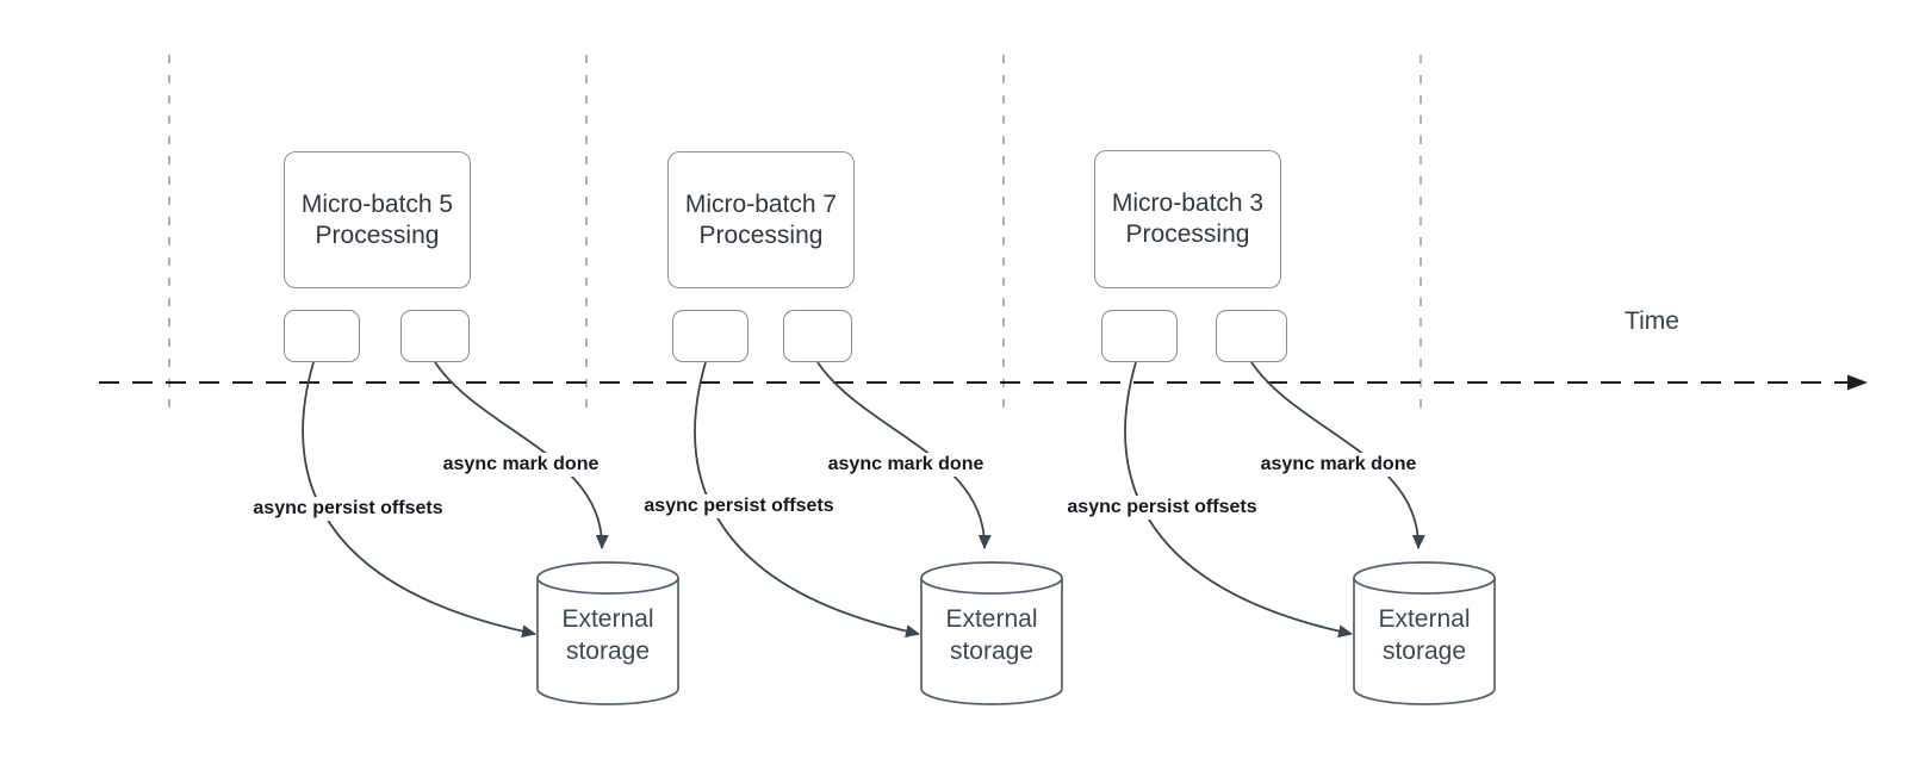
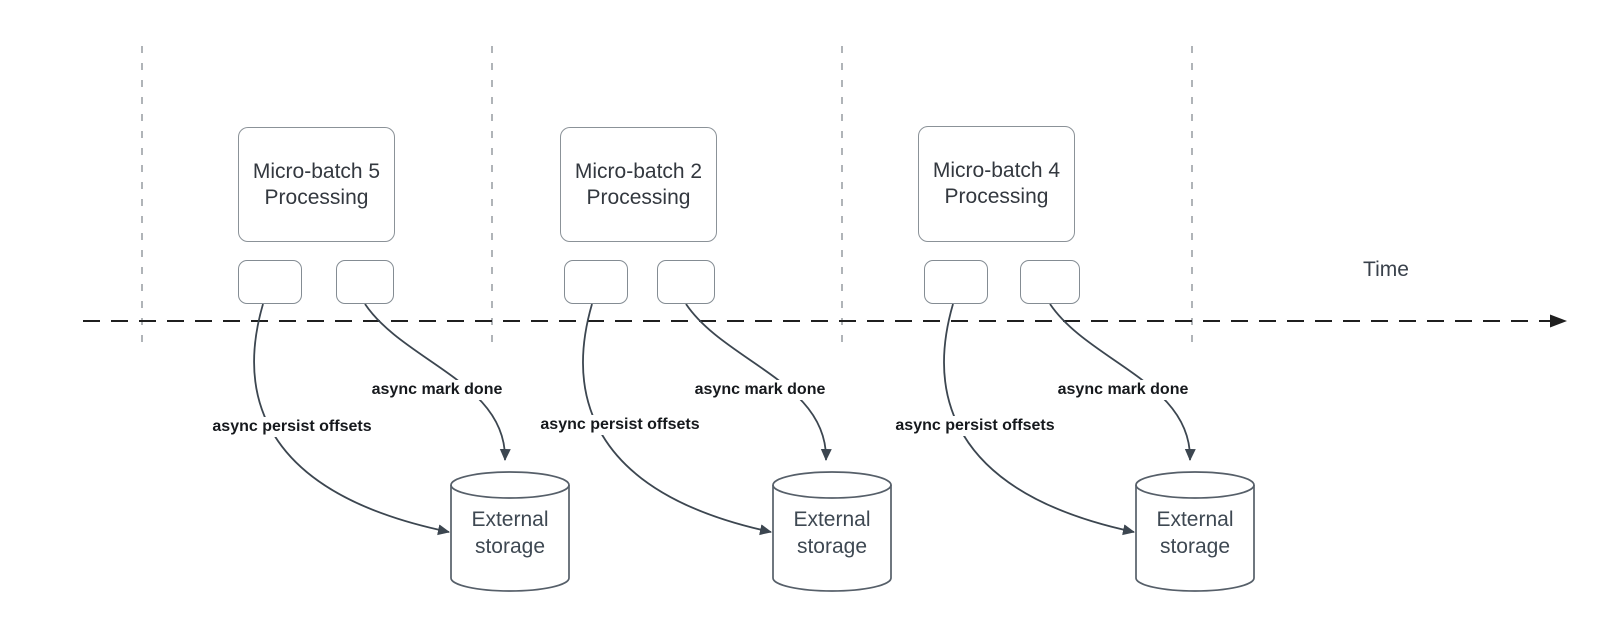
  Micro-batch 5
  Processing
  async persist offsets
  async mark done
  External
  storage
- Micro-batch 7
+ Micro-batch 2
  Processing
  async persist offsets
  async mark done
  External
  storage
- Micro-batch 3
+ Micro-batch 4
  Processing
  async persist offsets
  async mark done
  External
  storage
  Time
